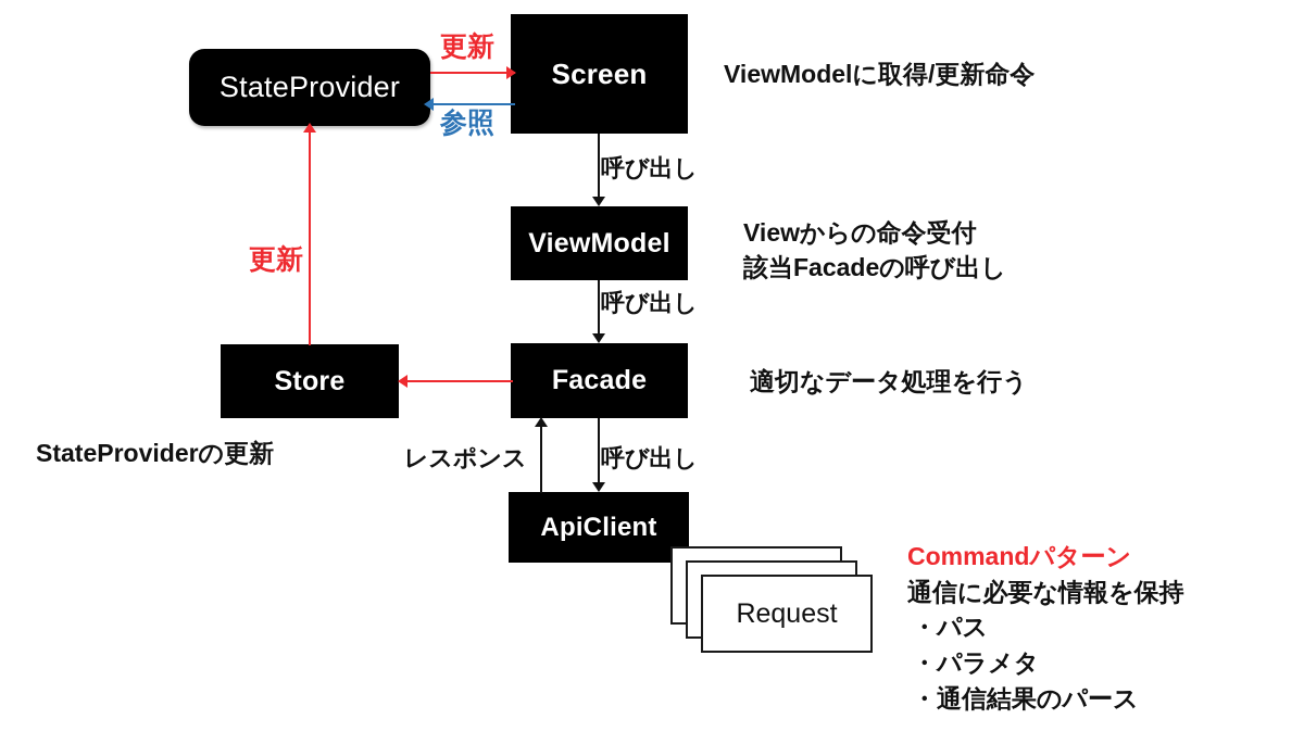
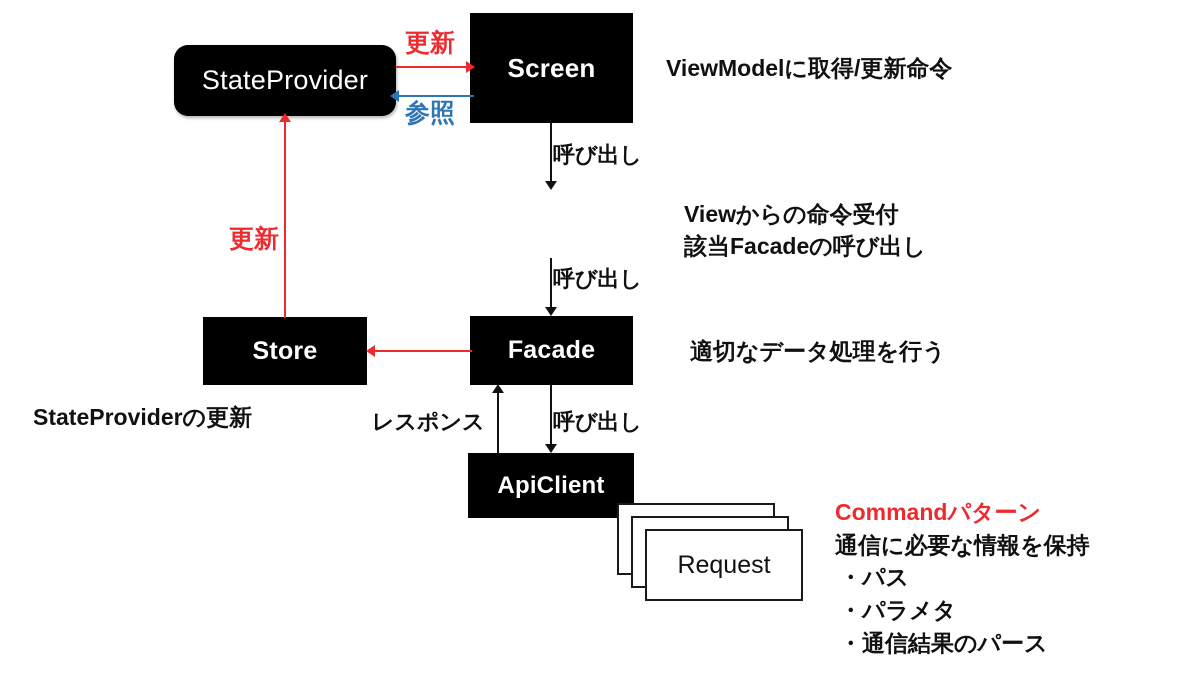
  StateProvider
  Screen
- ViewModel
  Facade
  Store
  ApiClient
  Request
  更新
  参照
  更新
  呼び出し
  呼び出し
  呼び出し
  レスポンス
  ViewModelに取得/更新命令
  Viewからの命令受付
  該当Facadeの呼び出し
  適切なデータ処理を行う
  StateProviderの更新
  Commandパターン
  通信に必要な情報を保持
  ・パス
  ・パラメタ
  ・通信結果のパース
